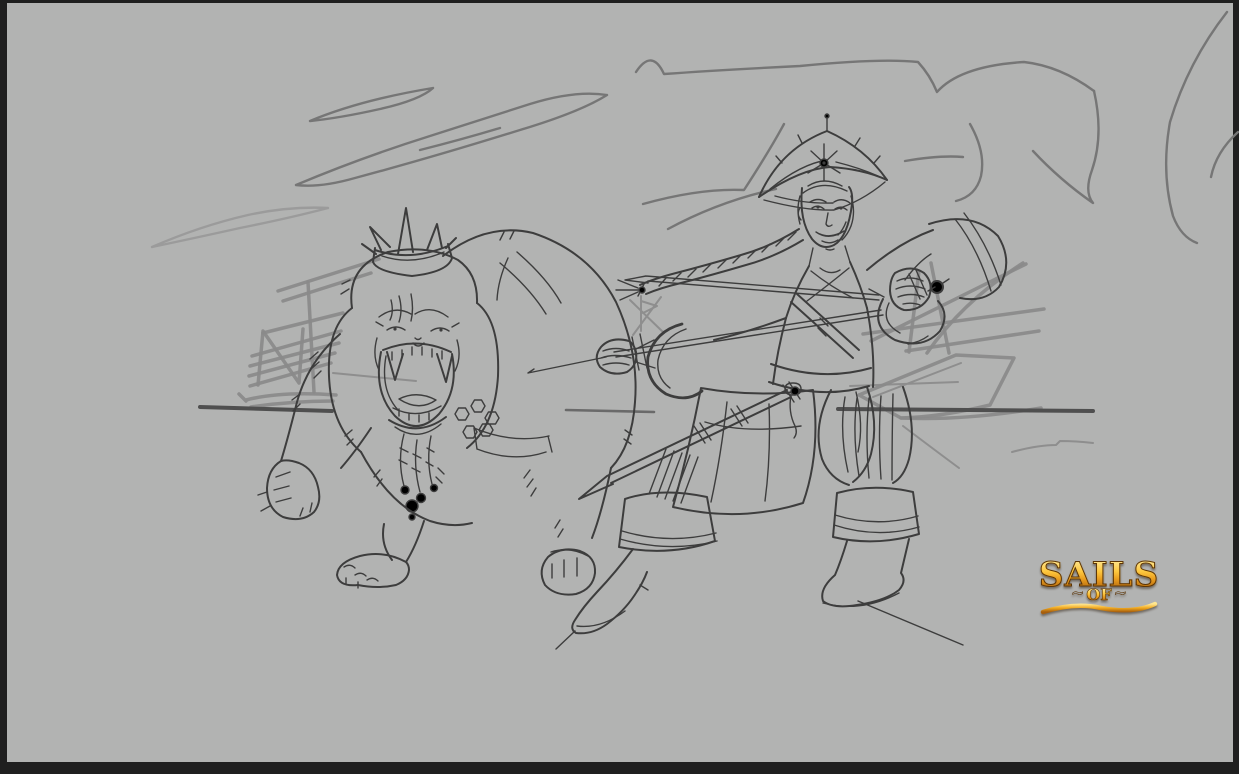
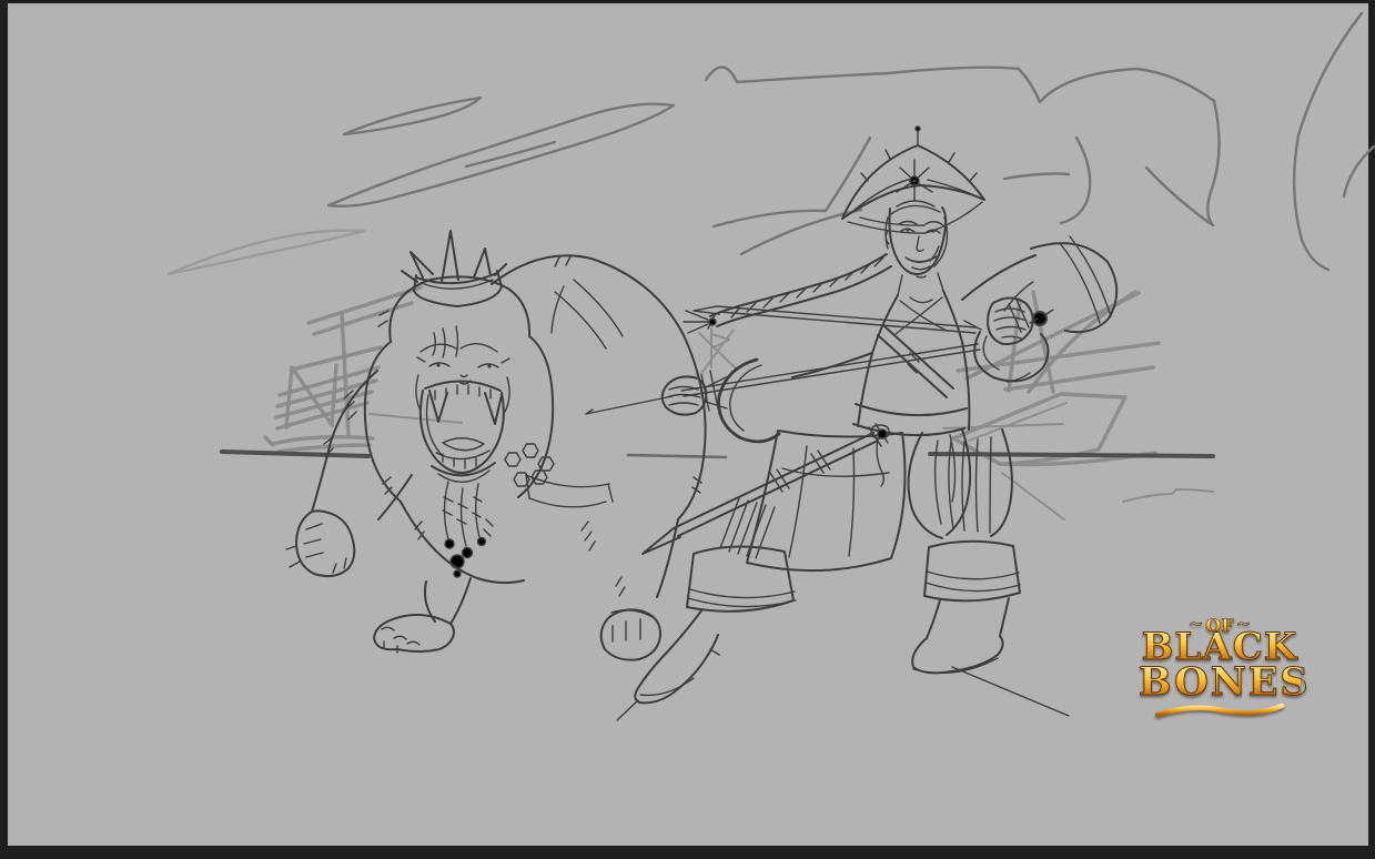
- SAILS
  ~OF~
+ BLACK
+ BONES
